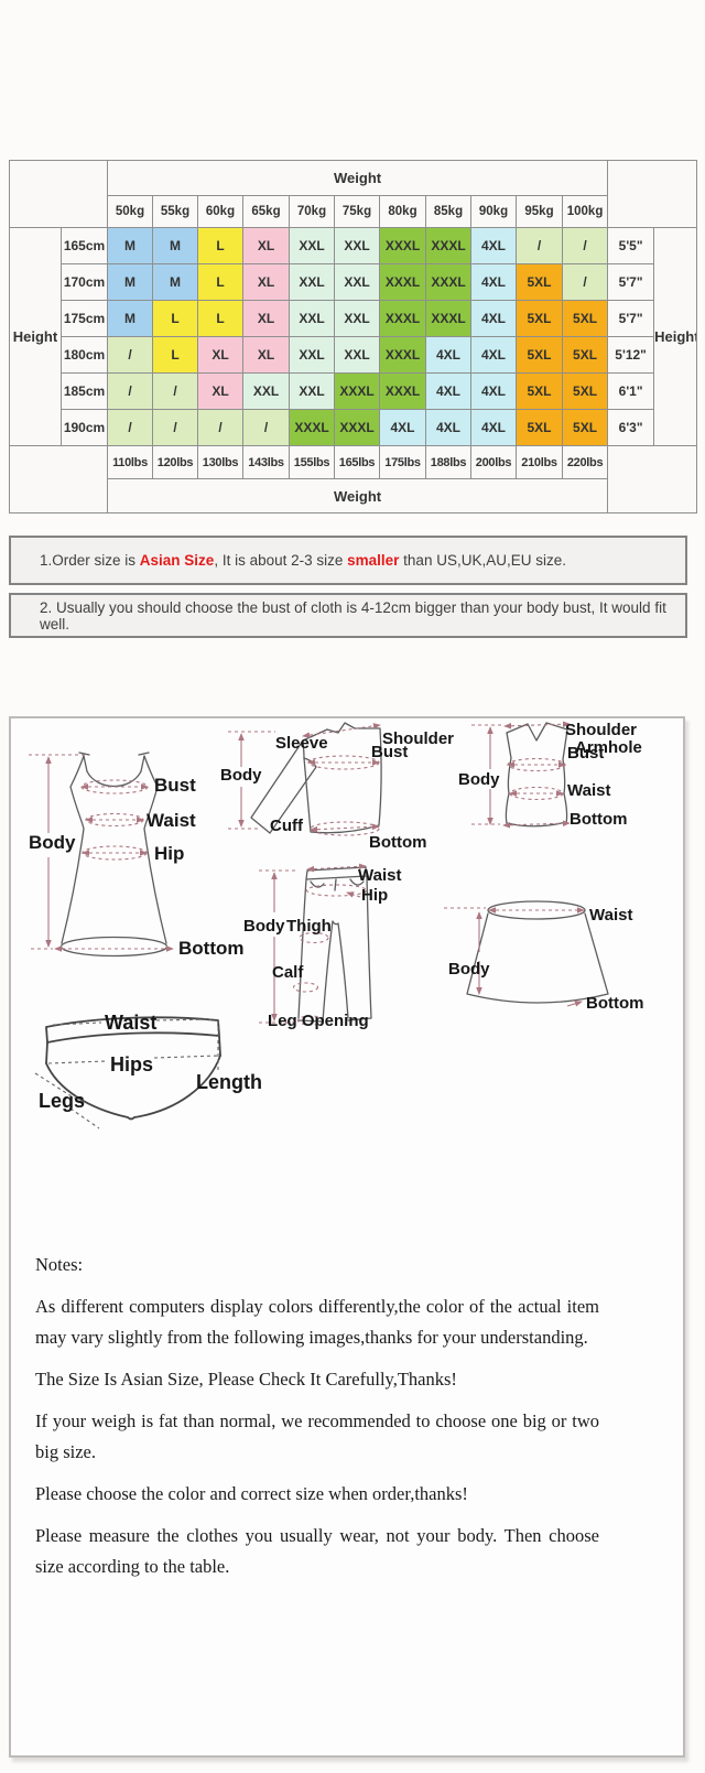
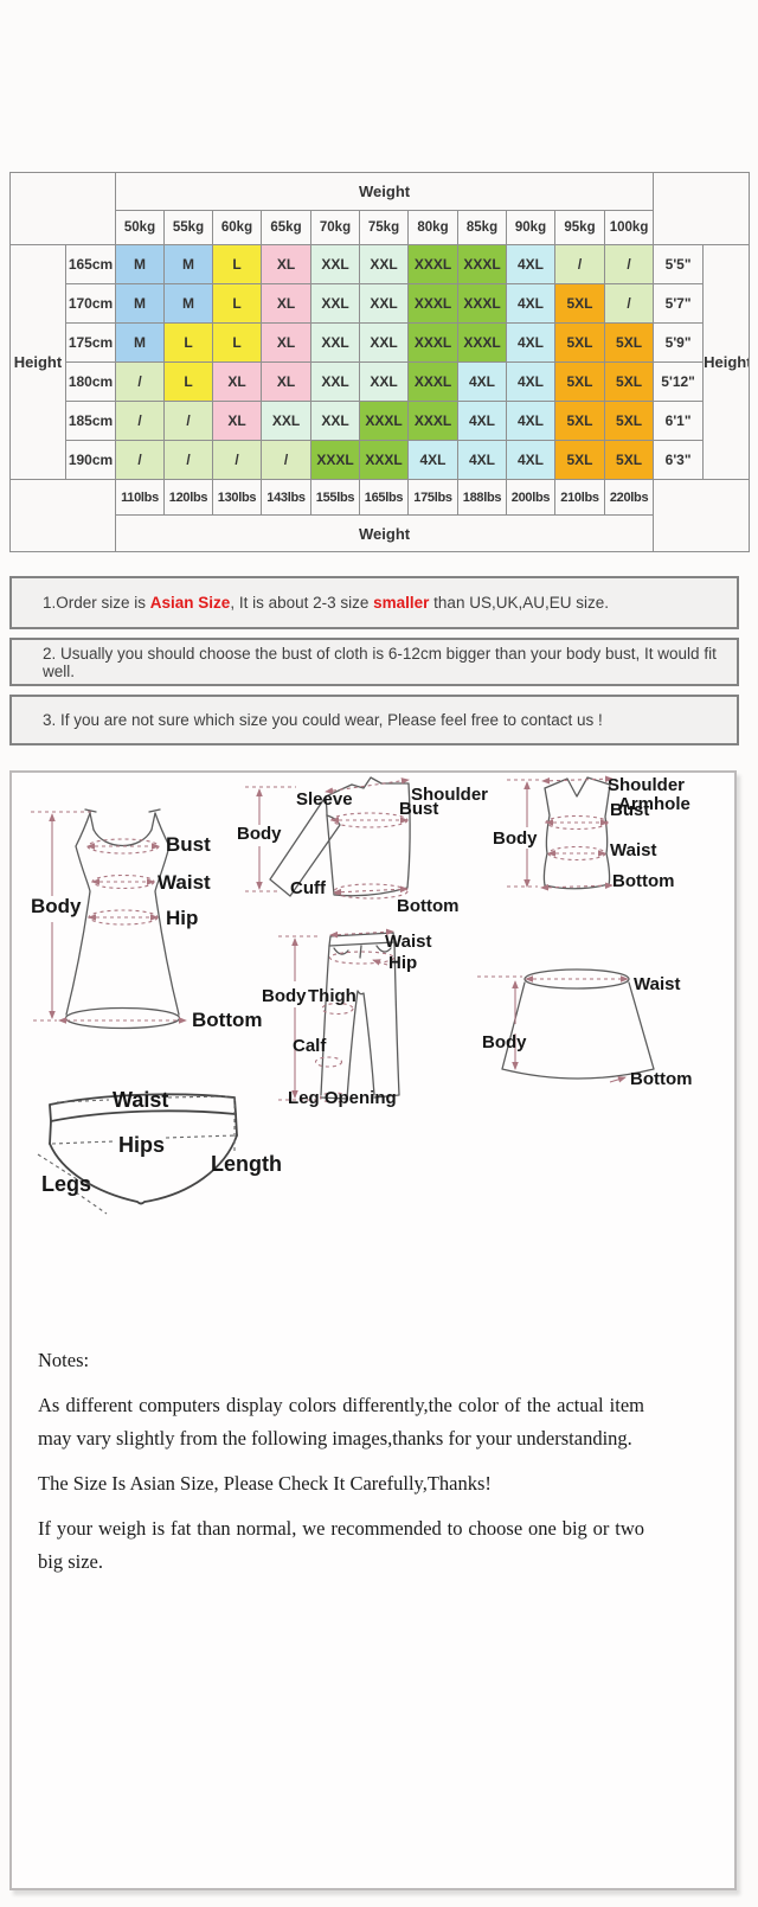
  	Weight
  50kg	55kg	60kg	65kg	70kg	75kg	80kg	85kg	90kg	95kg	100kg
  Height	165cm	M	M	L	XL	XXL	XXL	XXXL	XXXL	4XL	/	/	5'5"	Height
  170cm	M	M	L	XL	XXL	XXL	XXXL	XXXL	4XL	5XL	/	5'7"
- 175cm	M	L	L	XL	XXL	XXL	XXXL	XXXL	4XL	5XL	5XL	5'7"
+ 175cm	M	L	L	XL	XXL	XXL	XXXL	XXXL	4XL	5XL	5XL	5'9"
  180cm	/	L	XL	XL	XXL	XXL	XXXL	4XL	4XL	5XL	5XL	5'12"
  185cm	/	/	XL	XXL	XXL	XXXL	XXXL	4XL	4XL	5XL	5XL	6'1"
  190cm	/	/	/	/	XXXL	XXXL	4XL	4XL	4XL	5XL	5XL	6'3"
  	110lbs	120lbs	130lbs	143lbs	155lbs	165lbs	175lbs	188lbs	200lbs	210lbs	220lbs
  Weight
  1.Order size is Asian Size, It is about 2-3 size smaller than US,UK,AU,EU size.
- 2. Usually you should choose the bust of cloth is 4-12cm bigger than your body bust, It would fit well.
+ 2. Usually you should choose the bust of cloth is 6-12cm bigger than your body bust, It would fit well.
+ 3. If you are not sure which size you could wear, Please feel free to contact us !
  Body
  Bust
  Waist
  Hip
  Bottom
  Shoulder
  Sleeve
  Body
  Bust
  Cuff
  Bottom
  Shoulder
  Armhole
  Body
  Bust
  Waist
  Bottom
  Waist
  Hip
  Body
  Thigh
  Calf
  Leg Opening
  Waist
  Body
  Bottom
  Waist
  Hips
  Legs
  Length
  Notes:
  As different computers display colors differently,the color of the actual item may vary slightly from the following images,thanks for your understanding.
  The Size Is Asian Size, Please Check It Carefully,Thanks!
  If your weigh is fat than normal, we recommended to choose one big or two big size.
- Please choose the color and correct size when order,thanks!
- Please measure the clothes you usually wear, not your body. Then choose size according to the table.
